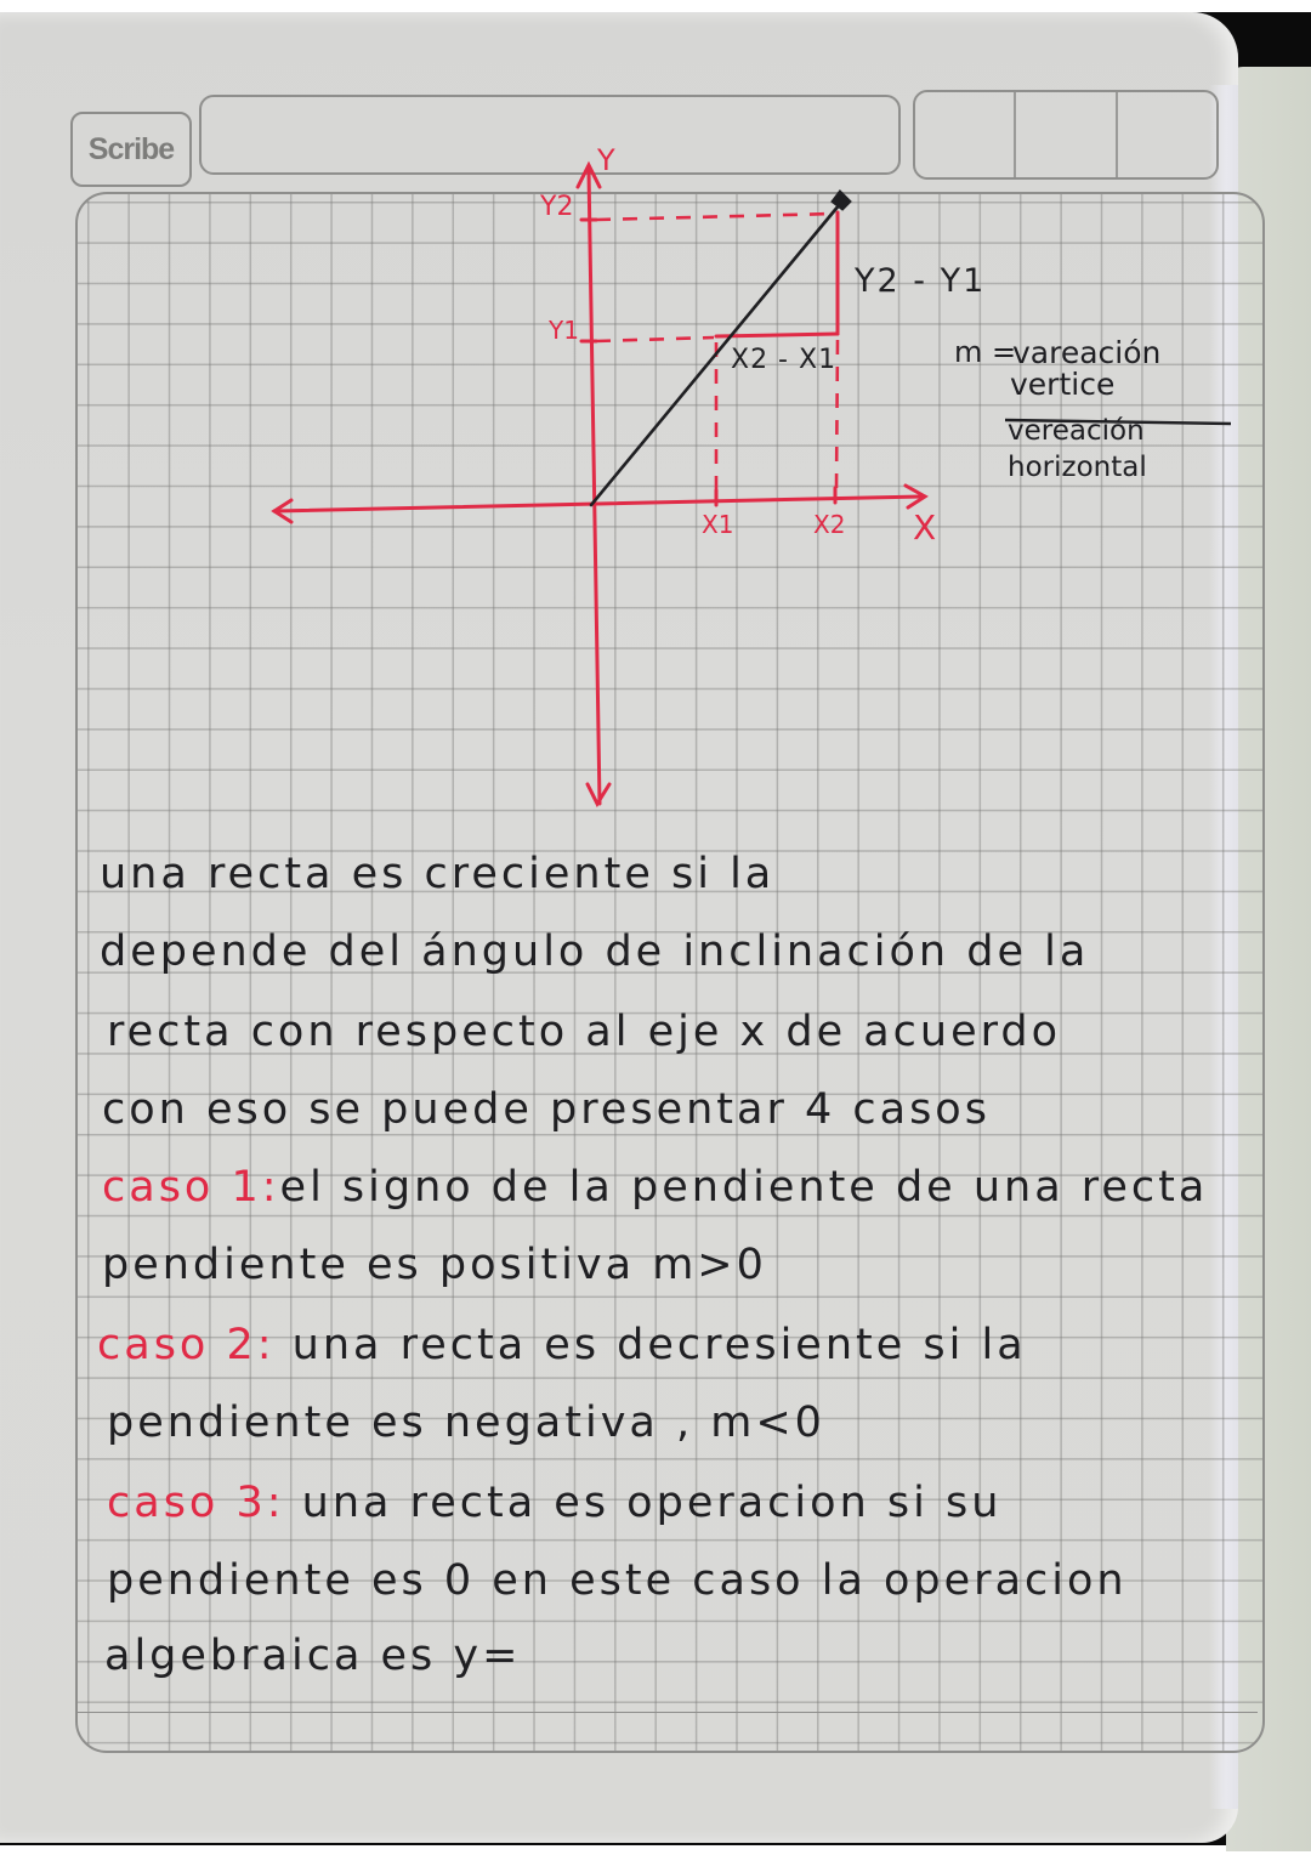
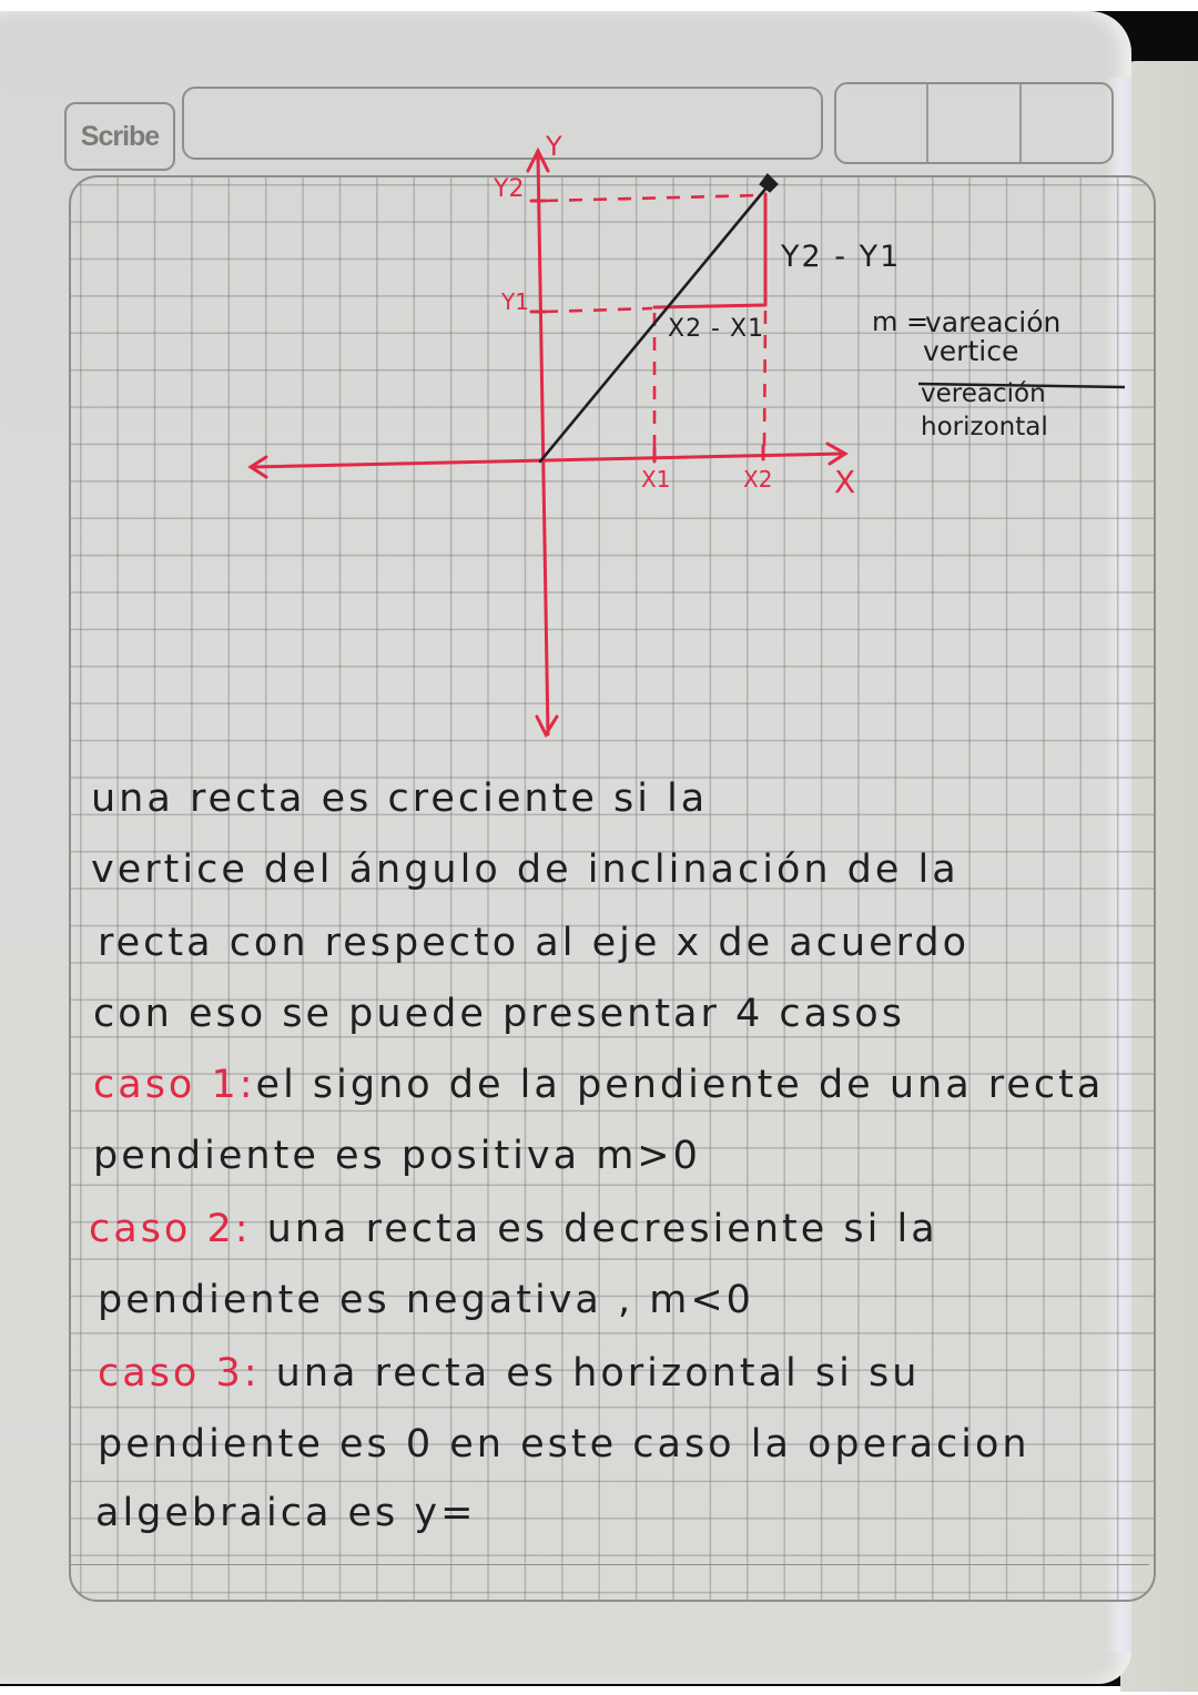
  Scribe
  Y2
  Y
  Y1
  X1
  X2
  X
  Y2 - Y1
  X2 - X1
  m =
  vareación
  vertice
  vereación
  horizontal
  una recta es creciente si la
- depende del ángulo de inclinación de la
+ vertice del ángulo de inclinación de la
  recta con respecto al eje x de acuerdo
  con eso se puede presentar 4 casos
  caso 1:el signo de la pendiente de una recta
  pendiente es positiva m>0
  caso 2: una recta es decresiente si la
  pendiente es negativa , m<0
- caso 3: una recta es operacion si su
+ caso 3: una recta es horizontal si su
  pendiente es 0 en este caso la operacion
  algebraica es y=
